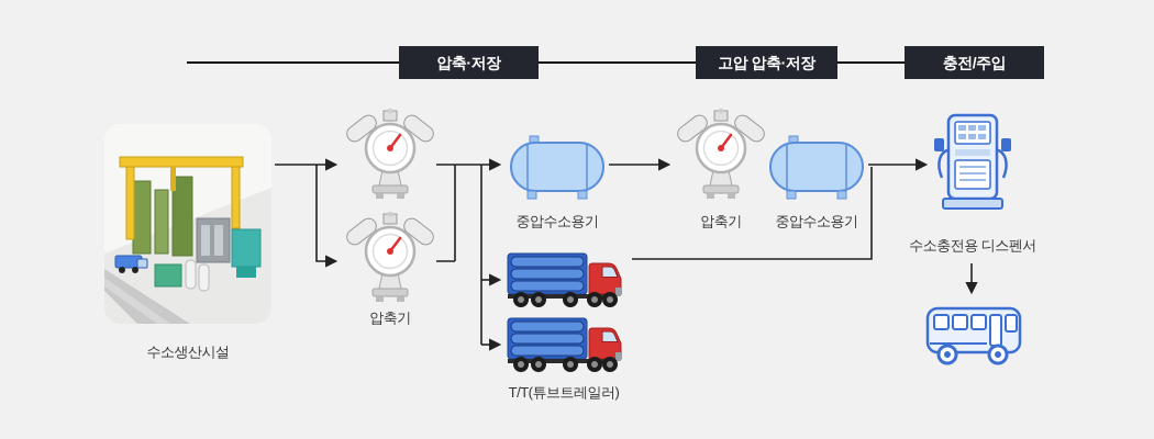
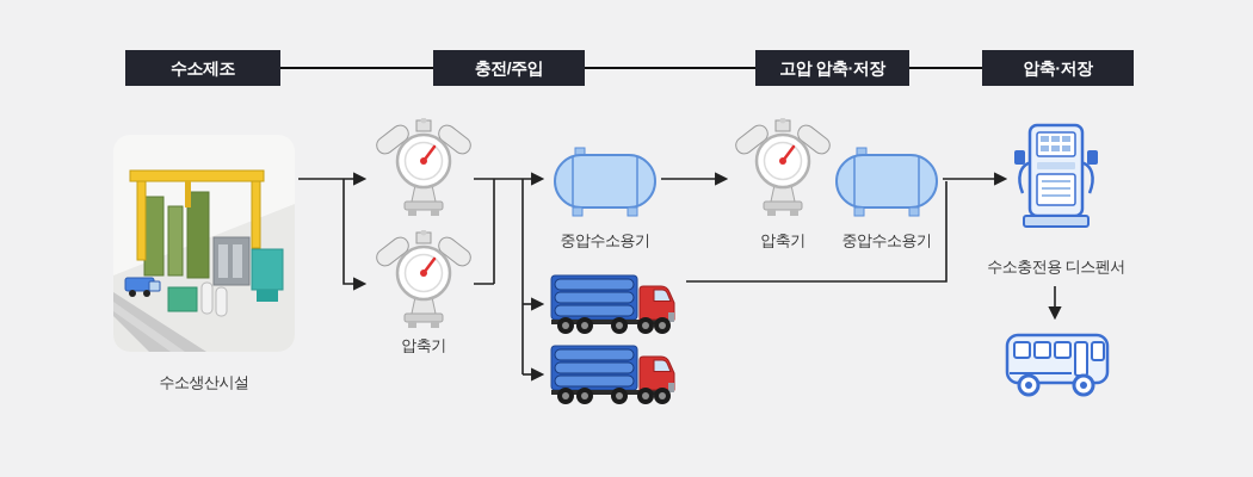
+ 수소제조
- 압축·저장
+ 충전/주입
  고압 압축·저장
- 충전/주입
+ 압축·저장
  수소생산시설
  압축기
  중압수소용기
- T/T(튜브트레일러)
  압축기
  중압수소용기
  수소충전용 디스펜서
